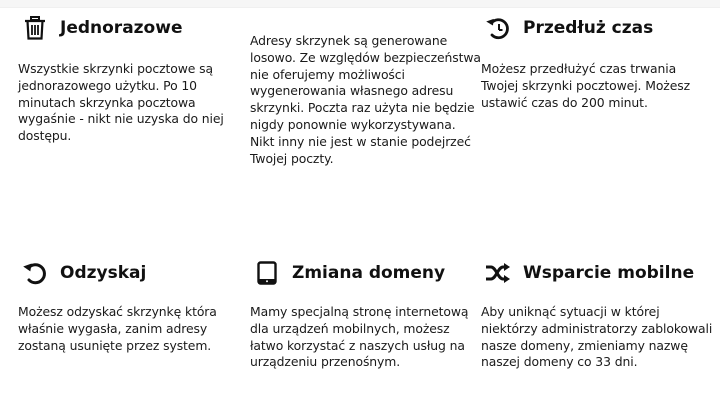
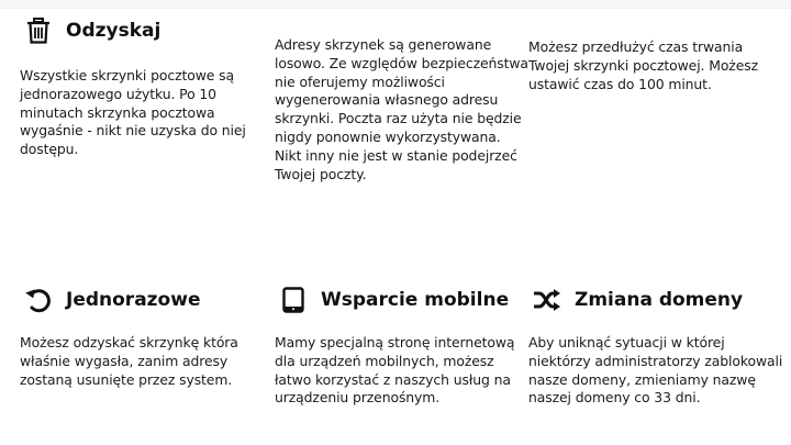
- Jednorazowe
+ Odzyskaj
  Wszystkie skrzynki pocztowe są jednorazowego użytku. Po 10 minutach skrzynka pocztowa wygaśnie - nikt nie uzyska do niej dostępu.
  Adresy skrzynek są generowane losowo. Ze względów bezpieczeństwa nie oferujemy możliwości wygenerowania własnego adresu skrzynki. Poczta raz użyta nie będzie nigdy ponownie wykorzystywana. Nikt inny nie jest w stanie podejrzeć Twojej poczty.
- Przedłuż czas
- Możesz przedłużyć czas trwania Twojej skrzynki pocztowej. Możesz ustawić czas do 200 minut.
+ Możesz przedłużyć czas trwania Twojej skrzynki pocztowej. Możesz ustawić czas do 100 minut.
- Odzyskaj
+ Jednorazowe
  Możesz odzyskać skrzynkę która właśnie wygasła, zanim adresy zostaną usunięte przez system.
- Zmiana domeny
+ Wsparcie mobilne
  Mamy specjalną stronę internetową dla urządzeń mobilnych, możesz łatwo korzystać z naszych usług na urządzeniu przenośnym.
- Wsparcie mobilne
+ Zmiana domeny
  Aby uniknąć sytuacji w której niektórzy administratorzy zablokowali nasze domeny, zmieniamy nazwę naszej domeny co 33 dni.
